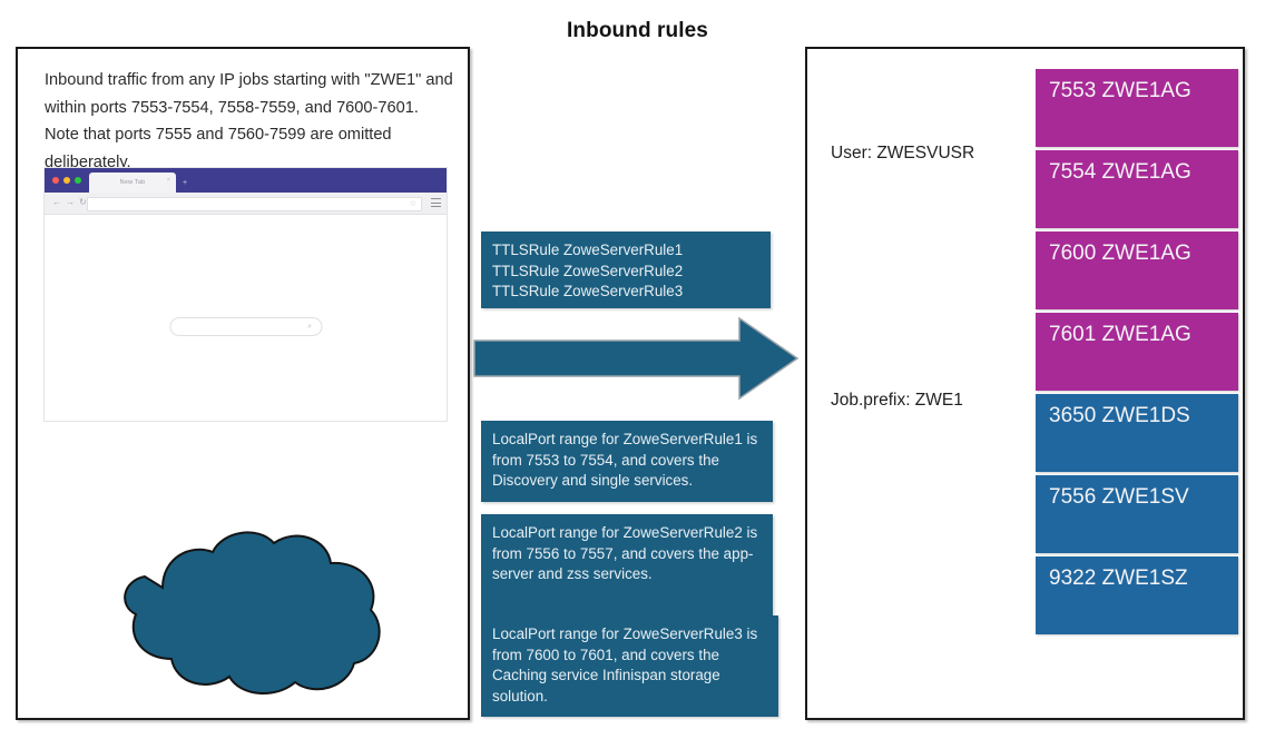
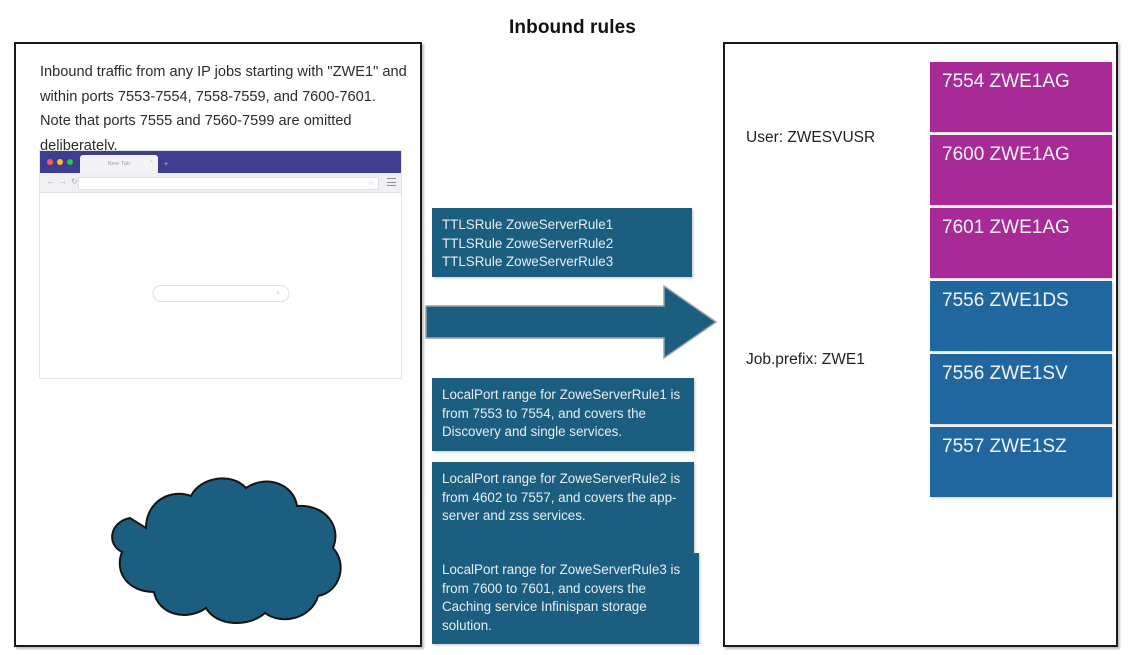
  Inbound rules
  Inbound traffic from any IP jobs starting with "ZWE1" and within ports 7553-7554, 7558-7559, and 7600-7601. Note that ports 7555 and 7560-7599 are omitted deliberately.
  ←
  →
  ↻
  TTLSRule ZoweServerRule1
  TTLSRule ZoweServerRule2
  TTLSRule ZoweServerRule3
  LocalPort range for ZoweServerRule1 is from 7553 to 7554, and covers the Discovery and single services.
- LocalPort range for ZoweServerRule2 is from 7556 to 7557, and covers the app-server and zss services.
+ LocalPort range for ZoweServerRule2 is from 4602 to 7557, and covers the app-server and zss services.
  LocalPort range for ZoweServerRule3 is from 7600 to 7601, and covers the Caching service Infinispan storage solution.
  User: ZWESVUSR
  Job.prefix: ZWE1
- 7553 ZWE1AG
  7554 ZWE1AG
  7600 ZWE1AG
  7601 ZWE1AG
- 3650 ZWE1DS
+ 7556 ZWE1DS
  7556 ZWE1SV
- 9322 ZWE1SZ
+ 7557 ZWE1SZ
